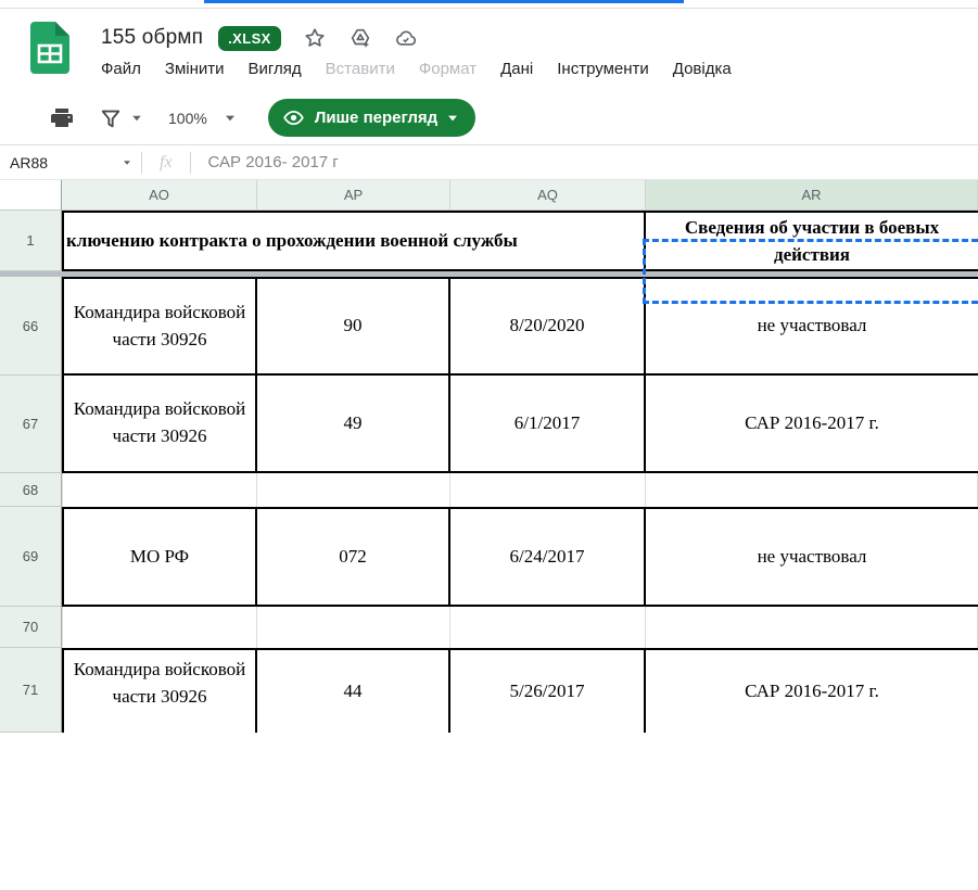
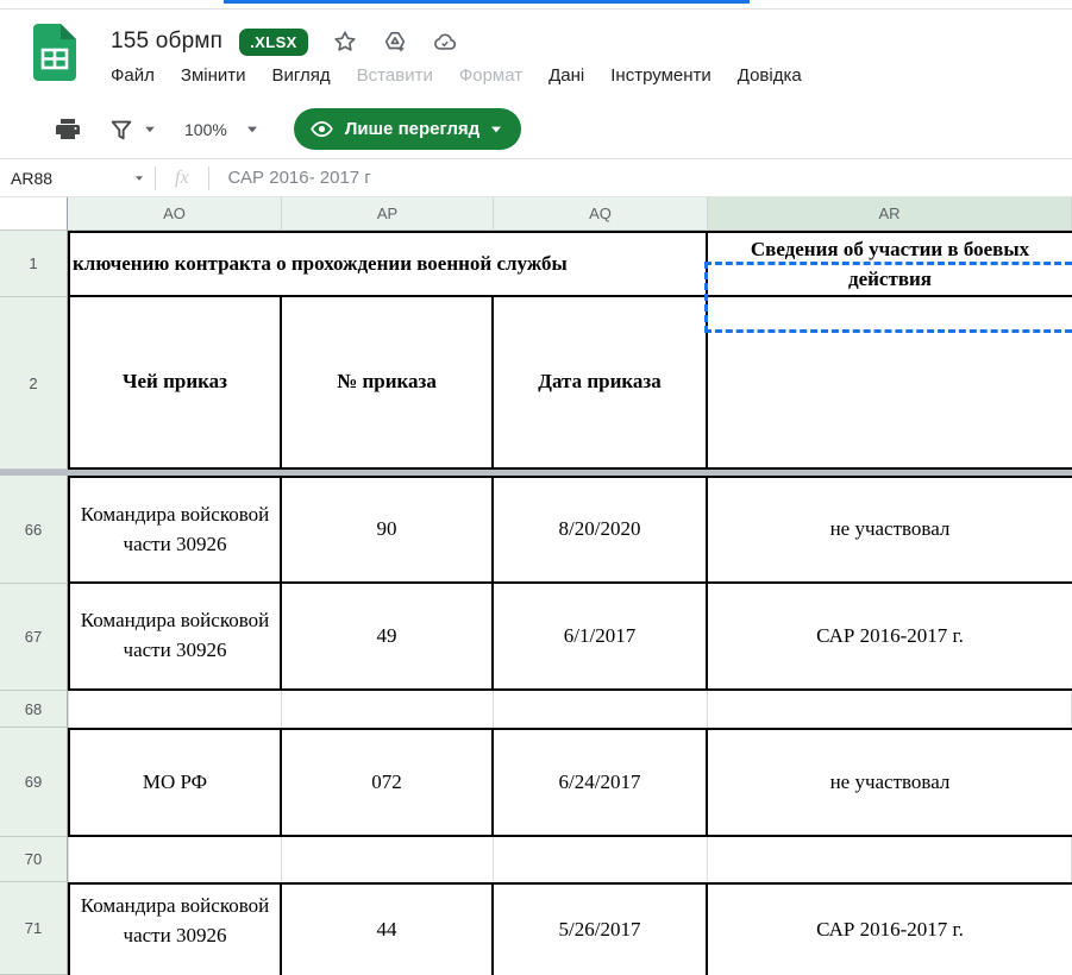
  155 обрмп
  .XLSX
  Файл
  Змінити
  Вигляд
  Вставити
  Формат
  Дані
  Інструменти
  Довідка
  100%
  Лише перегляд
  AR88
  fx
  САР 2016- 2017 г
  AO
  AP
  AQ
  AR
  1
  ключению контракта о прохождении военной службы
  Сведения об участии в боевых действия
+ 2
+ Чей приказ
+ № приказа
+ Дата приказа
  66
  Командира войсковой части 30926
  90
  8/20/2020
  не участвовал
  67
  Командира войсковой части 30926
  49
  6/1/2017
  САР 2016-2017 г.
  68
  69
  МО РФ
  072
  6/24/2017
  не участвовал
  70
  71
  Командира войсковой части 30926
  44
  5/26/2017
  САР 2016-2017 г.
